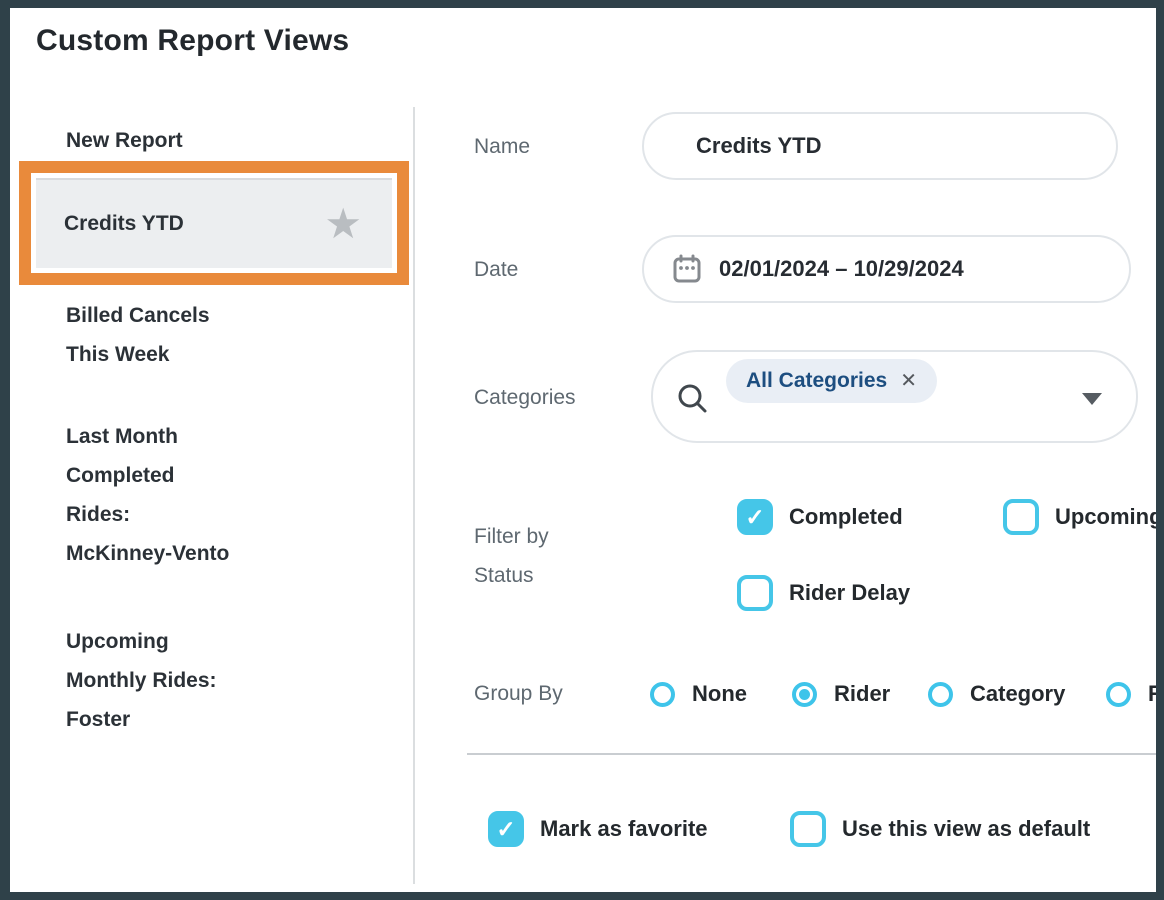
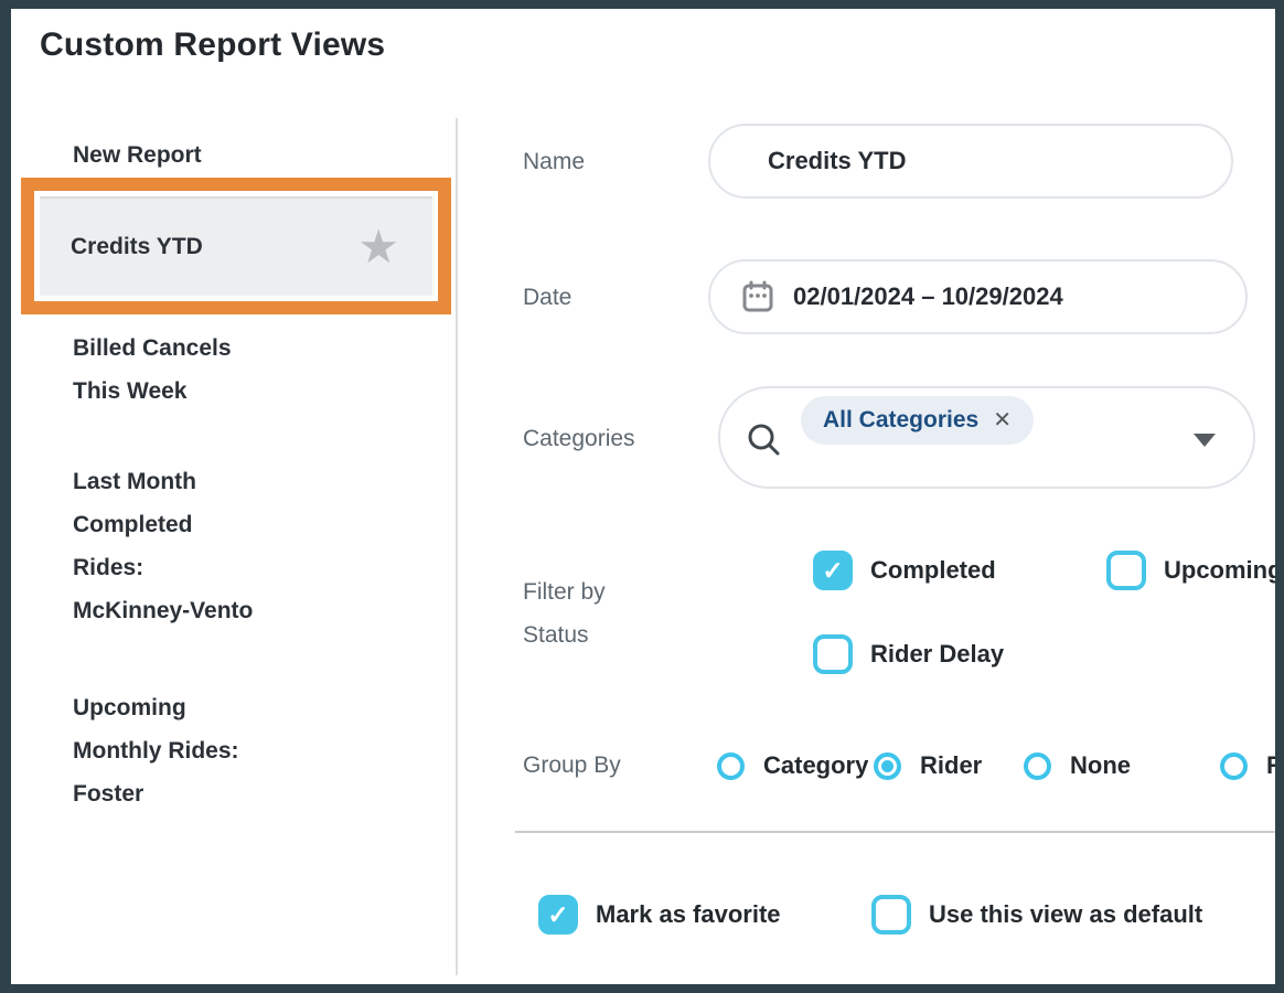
  Custom Report Views
  New Report
  Credits YTD
  Billed Cancels
  This Week
  Last Month
  Completed
  Rides:
  McKinney-Vento
  Upcoming
  Monthly Rides:
  Foster
  Name
  Credits YTD
  Date
  02/01/2024 – 10/29/2024
  Categories
  All Categories
  Filter by
  Status
  Completed
  Upcoming
  Rider Delay
  Group By
- None
+ Category
  Rider
- Category
+ None
  R
  Mark as favorite
  Use this view as default
